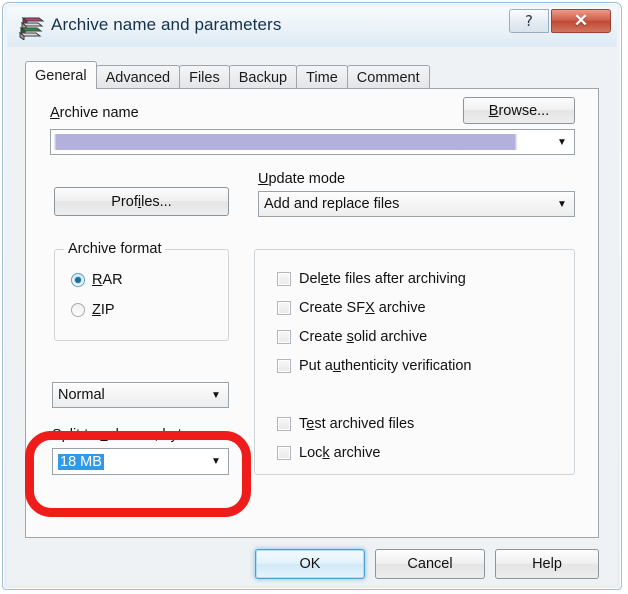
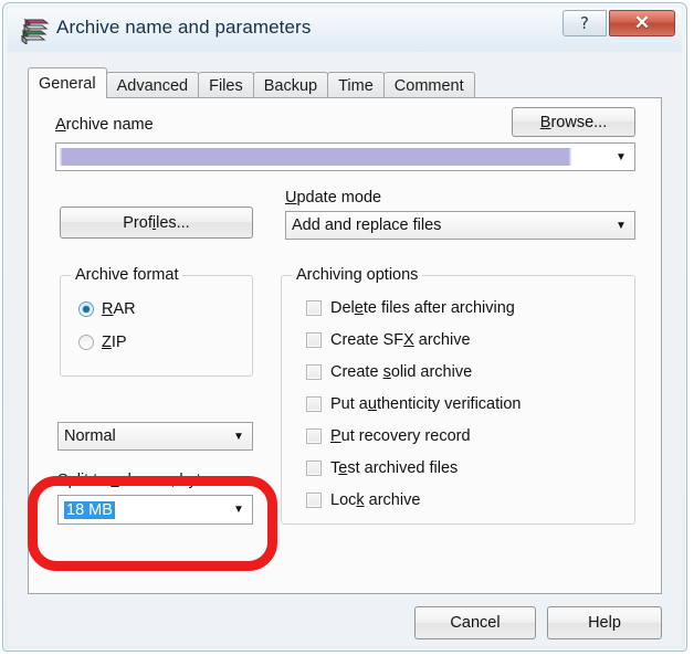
  Archive name and parameters
  ?
  ✕
  General
  Advanced
  Files
  Backup
  Time
  Comment
  Archive name
  B
  rowse...
  MP4/Video 06 - Working with Style Sheets and Master Pages_schilp 1.
  ▼
  Prof
  i
  les...
  Update mode
  Add and replace files
  ▼
  Archive format
  RAR
  ZIP
  Normal
  ▼
  Split to volumes, bytes
  18 MB
  ▼
+ Archiving options
  Delete files after archiving
  Create SFX archive
  Create solid archive
  Put authenticity verification
+ Put recovery record
  Test archived files
  Lock archive
- OK
  Cancel
  Help
